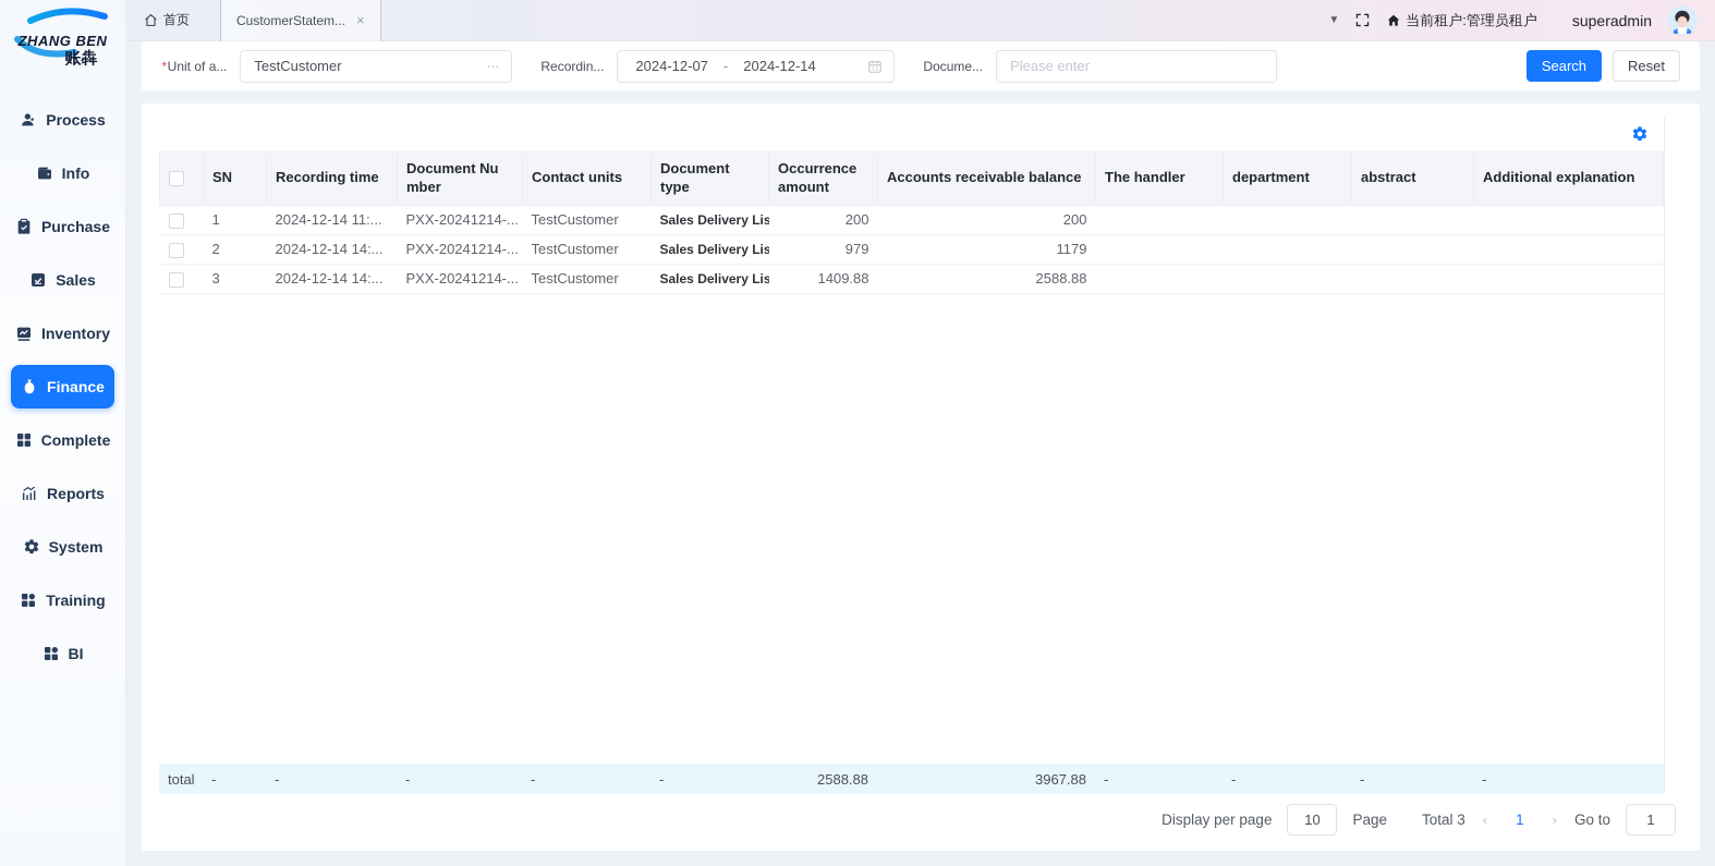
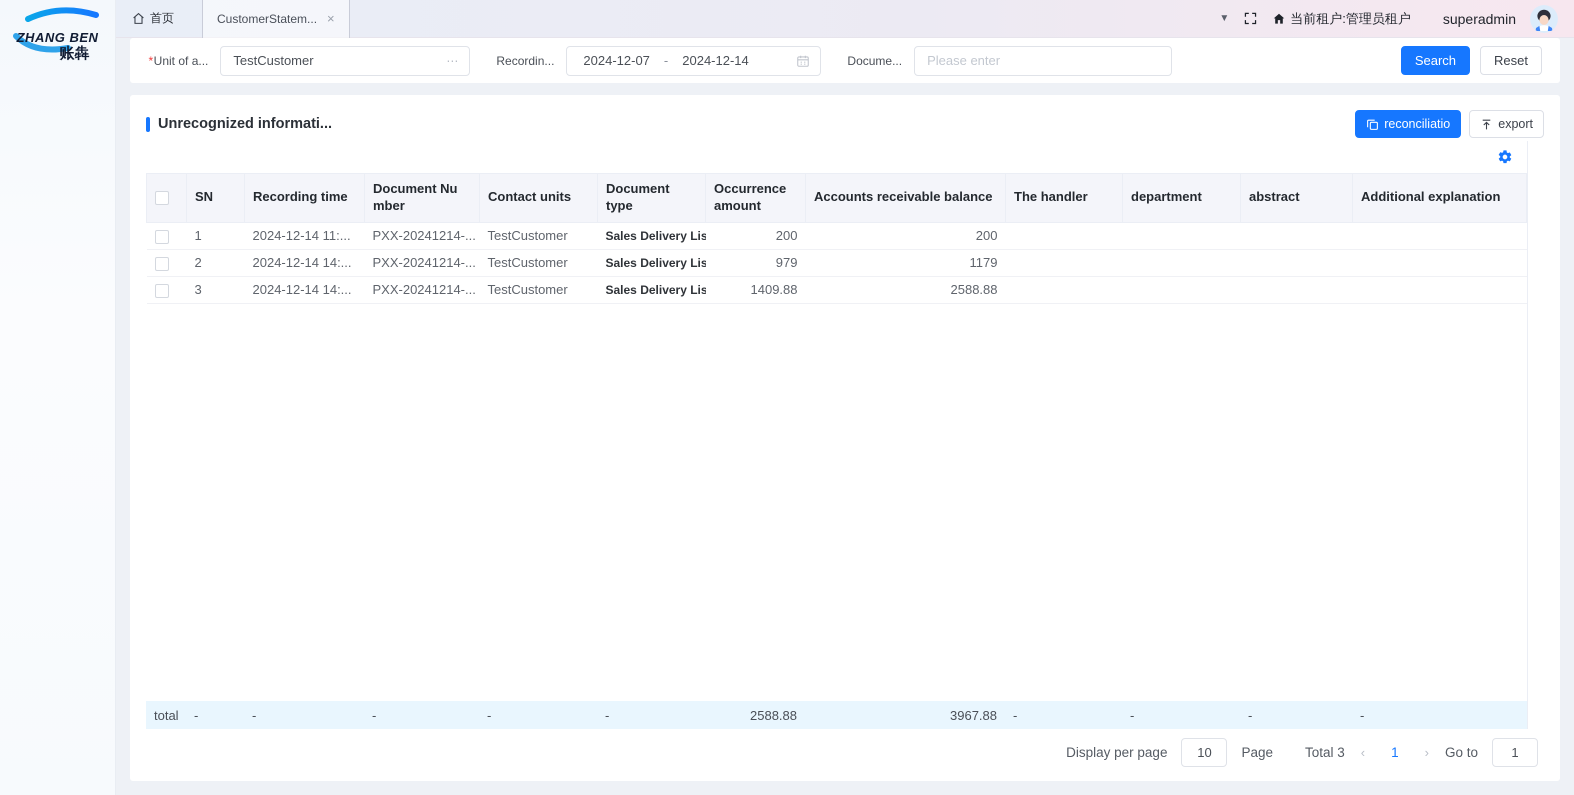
  ZHANG BEN
  账犇
- Process
- Info
- Purchase
- Sales
- Inventory
- Finance
- Complete
- Reports
- System
- Training
- BI
  首页
  CustomerStatem...
  ×
  ▼
  当前租户:管理员租户
  superadmin
  *Unit of a...
  TestCustomer
  ⋯
  Recordin...
  2024-12-07
  -
  2024-12-14
  Docume...
  Please enter
  Search
  Reset
+ Unrecognized informati...
+ reconciliatio
+ export
  	SN	Recording time	Document Number	Contact units	Document type	Occurrence amount	Accounts receivable balance	The handler	department	abstract	Additional explanation
  	1	2024-12-14 11:...	PXX-20241214-...	TestCustomer	Sales Delivery Lis	200	200
  	2	2024-12-14 14:...	PXX-20241214-...	TestCustomer	Sales Delivery Lis	979	1179
  	3	2024-12-14 14:...	PXX-20241214-...	TestCustomer	Sales Delivery Lis	1409.88	2588.88
  total	-	-	-	-	-	2588.88	3967.88	-	-	-	-
  Display per page
  10
  Page
  Total 3
  ‹
  1
  ›
  Go to
  1
